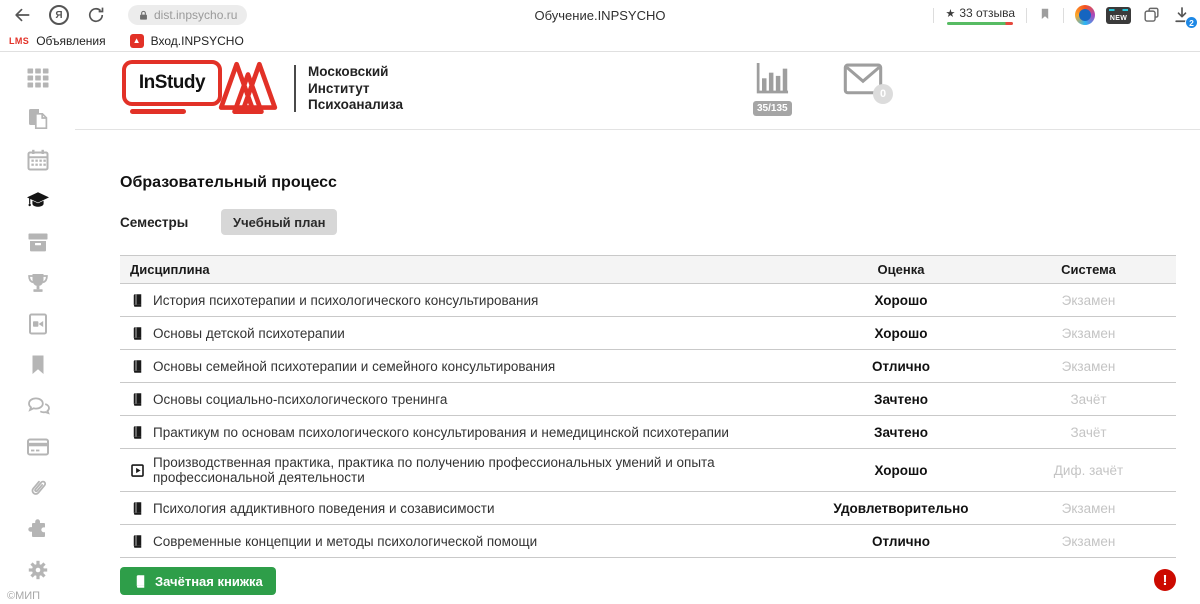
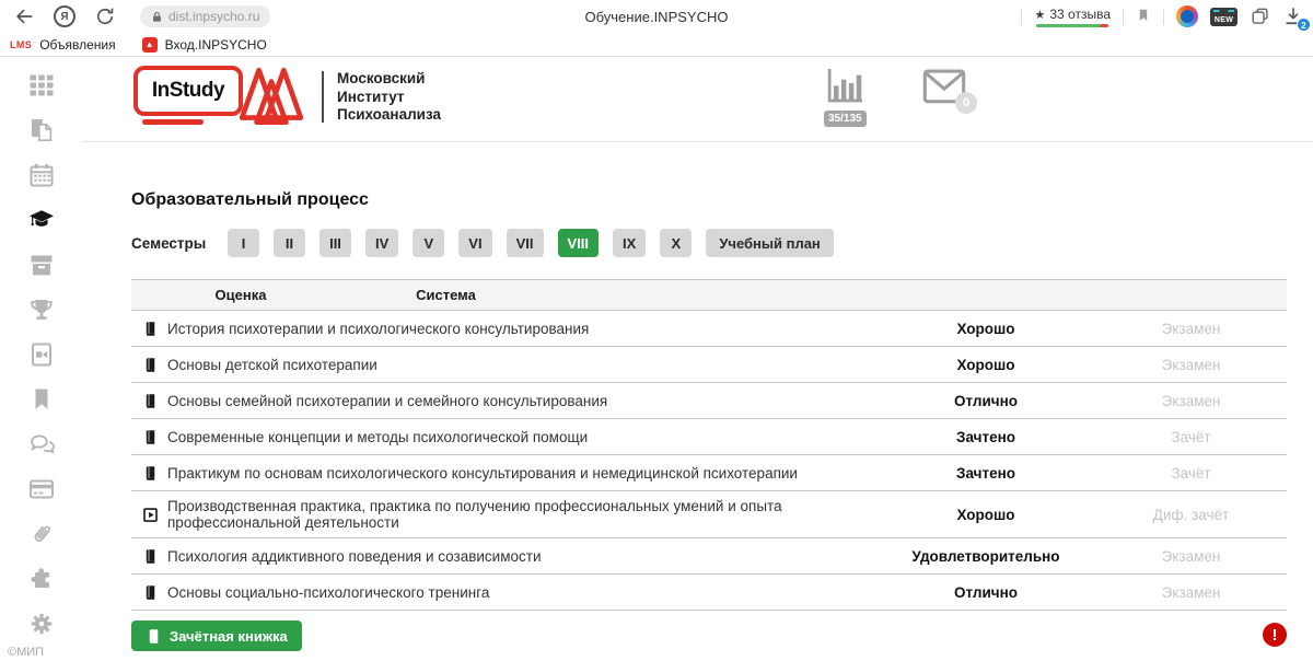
  Я
  dist.inpsycho.ru
  Обучение.INPSYCHO
  33 отзыва
  2
  LMS
  Объявления
  ▲
  Вход.INPSYCHO
  ©МИП
  InStudy
  Московский
  Институт
  Психоанализа
  35/135
  0
  Образовательный процесс
  Семестры
+ I
+ II
+ III
+ IV
+ V
+ VI
+ VII
+ VIII
+ IX
+ X
  Учебный план
- Дисциплина
  Оценка
  Система
  История психотерапии и психологического консультирования
  Хорошо
  Экзамен
  Основы детской психотерапии
  Хорошо
  Экзамен
  Основы семейной психотерапии и семейного консультирования
  Отлично
  Экзамен
- Основы социально-психологического тренинга
+ Современные концепции и методы психологической помощи
  Зачтено
  Зачёт
  Практикум по основам психологического консультирования и немедицинской психотерапии
  Зачтено
  Зачёт
  Производственная практика, практика по получению профессиональных умений и опыта профессиональной деятельности
  Хорошо
  Диф. зачёт
  Психология аддиктивного поведения и созависимости
  Удовлетворительно
  Экзамен
- Современные концепции и методы психологической помощи
+ Основы социально-психологического тренинга
  Отлично
  Экзамен
  Зачётная книжка
